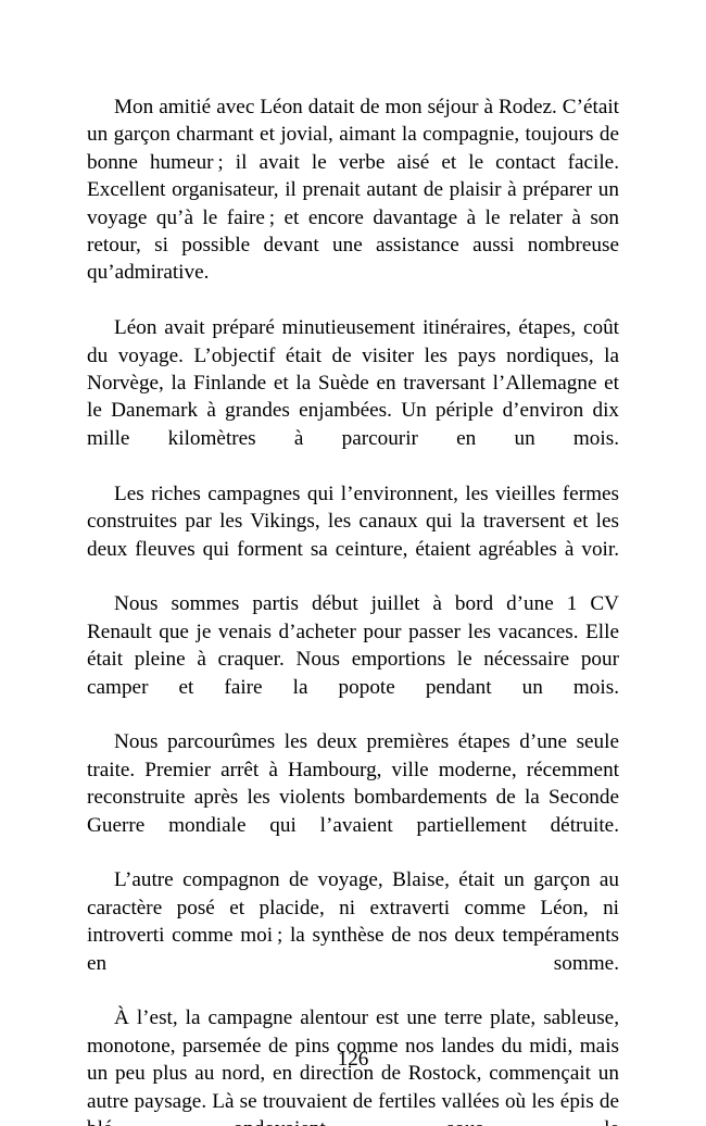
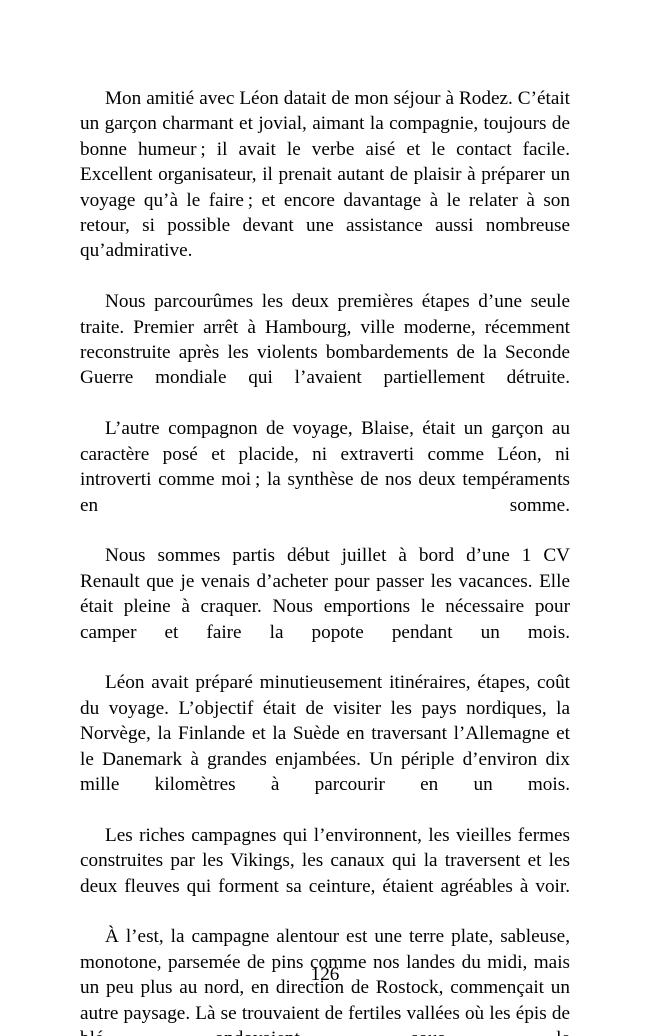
  Mon amitié avec Léon datait de mon séjour à Rodez. C’était un garçon charmant et jovial, aimant la compagnie, toujours de bonne humeur ; il avait le verbe aisé et le contact facile. Excellent organisateur, il prenait autant de plaisir à préparer un voyage qu’à le faire ; et encore davantage à le relater à son retour, si possible devant une assistance aussi nombreuse qu’admirative.
- Léon avait préparé minutieusement itinéraires, étapes, coût du voyage. L’objectif était de visiter les pays nordiques, la Norvège, la Finlande et la Suède en traversant l’Allemagne et le Danemark à grandes enjambées. Un périple d’environ dix mille kilomètres à parcourir en un mois.
+ Nous parcourûmes les deux premières étapes d’une seule traite. Premier arrêt à Hambourg, ville moderne, récemment reconstruite après les violents bombardements de la Seconde Guerre mondiale qui l’avaient partiellement détruite.
- Les riches campagnes qui l’environnent, les vieilles fermes construites par les Vikings, les canaux qui la traversent et les deux fleuves qui forment sa ceinture, étaient agréables à voir.
+ L’autre compagnon de voyage, Blaise, était un garçon au caractère posé et placide, ni extraverti comme Léon, ni introverti comme moi ; la synthèse de nos deux tempéraments en somme.
  Nous sommes partis début juillet à bord d’une 1 CV Renault que je venais d’acheter pour passer les vacances. Elle était pleine à craquer. Nous emportions le nécessaire pour camper et faire la popote pendant un mois.
- Nous parcourûmes les deux premières étapes d’une seule traite. Premier arrêt à Hambourg, ville moderne, récemment reconstruite après les violents bombardements de la Seconde Guerre mondiale qui l’avaient partiellement détruite.
+ Léon avait préparé minutieusement itinéraires, étapes, coût du voyage. L’objectif était de visiter les pays nordiques, la Norvège, la Finlande et la Suède en traversant l’Allemagne et le Danemark à grandes enjambées. Un périple d’environ dix mille kilomètres à parcourir en un mois.
- L’autre compagnon de voyage, Blaise, était un garçon au caractère posé et placide, ni extraverti comme Léon, ni introverti comme moi ; la synthèse de nos deux tempéraments en somme.
+ Les riches campagnes qui l’environnent, les vieilles fermes construites par les Vikings, les canaux qui la traversent et les deux fleuves qui forment sa ceinture, étaient agréables à voir.
  À l’est, la campagne alentour est une terre plate, sableuse, monotone, parsemée de pins comme nos landes du midi, mais un peu plus au nord, en direction de Rostock, commençait un autre paysage. Là se trouvaient de fertiles vallées où les épis de
  126
